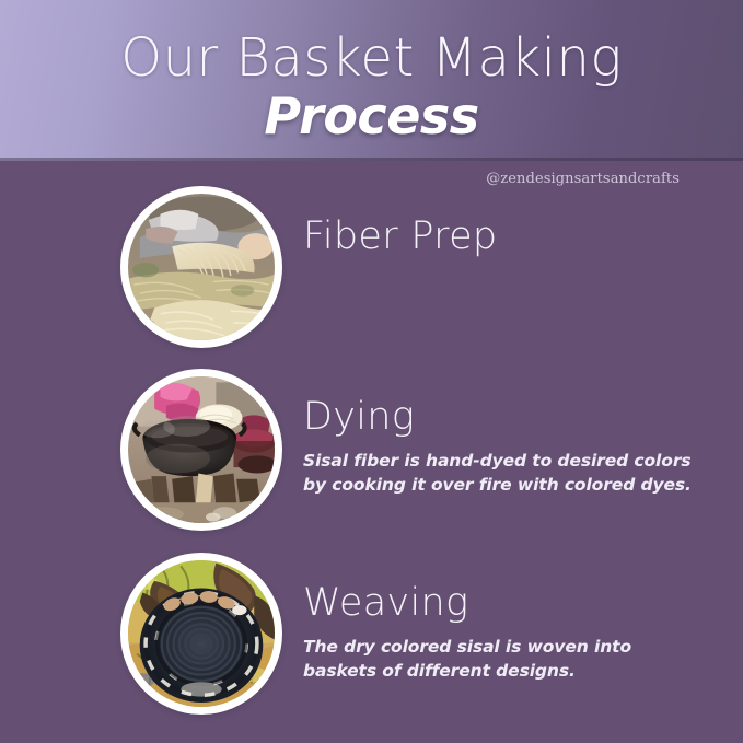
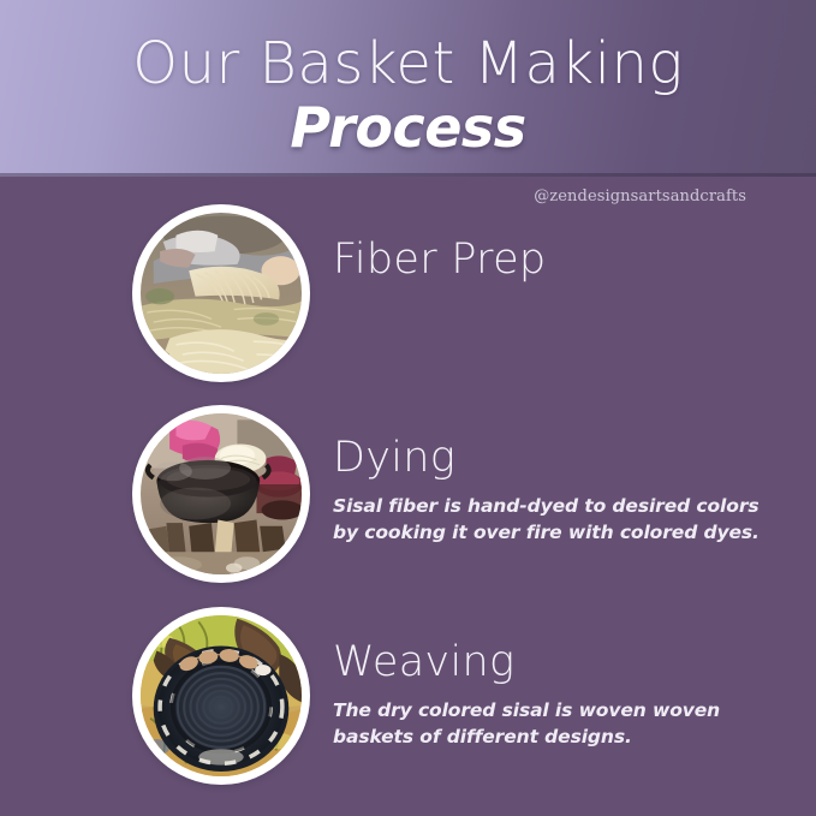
  Our Basket Making
  Process
  @zendesignsartsandcrafts
  Fiber Prep
  Dying
  Sisal fiber is hand-dyed to desired colors by cooking it over fire with colored dyes.
  Weaving
- The dry colored sisal is woven into baskets of different designs.
+ The dry colored sisal is woven woven baskets of different designs.
